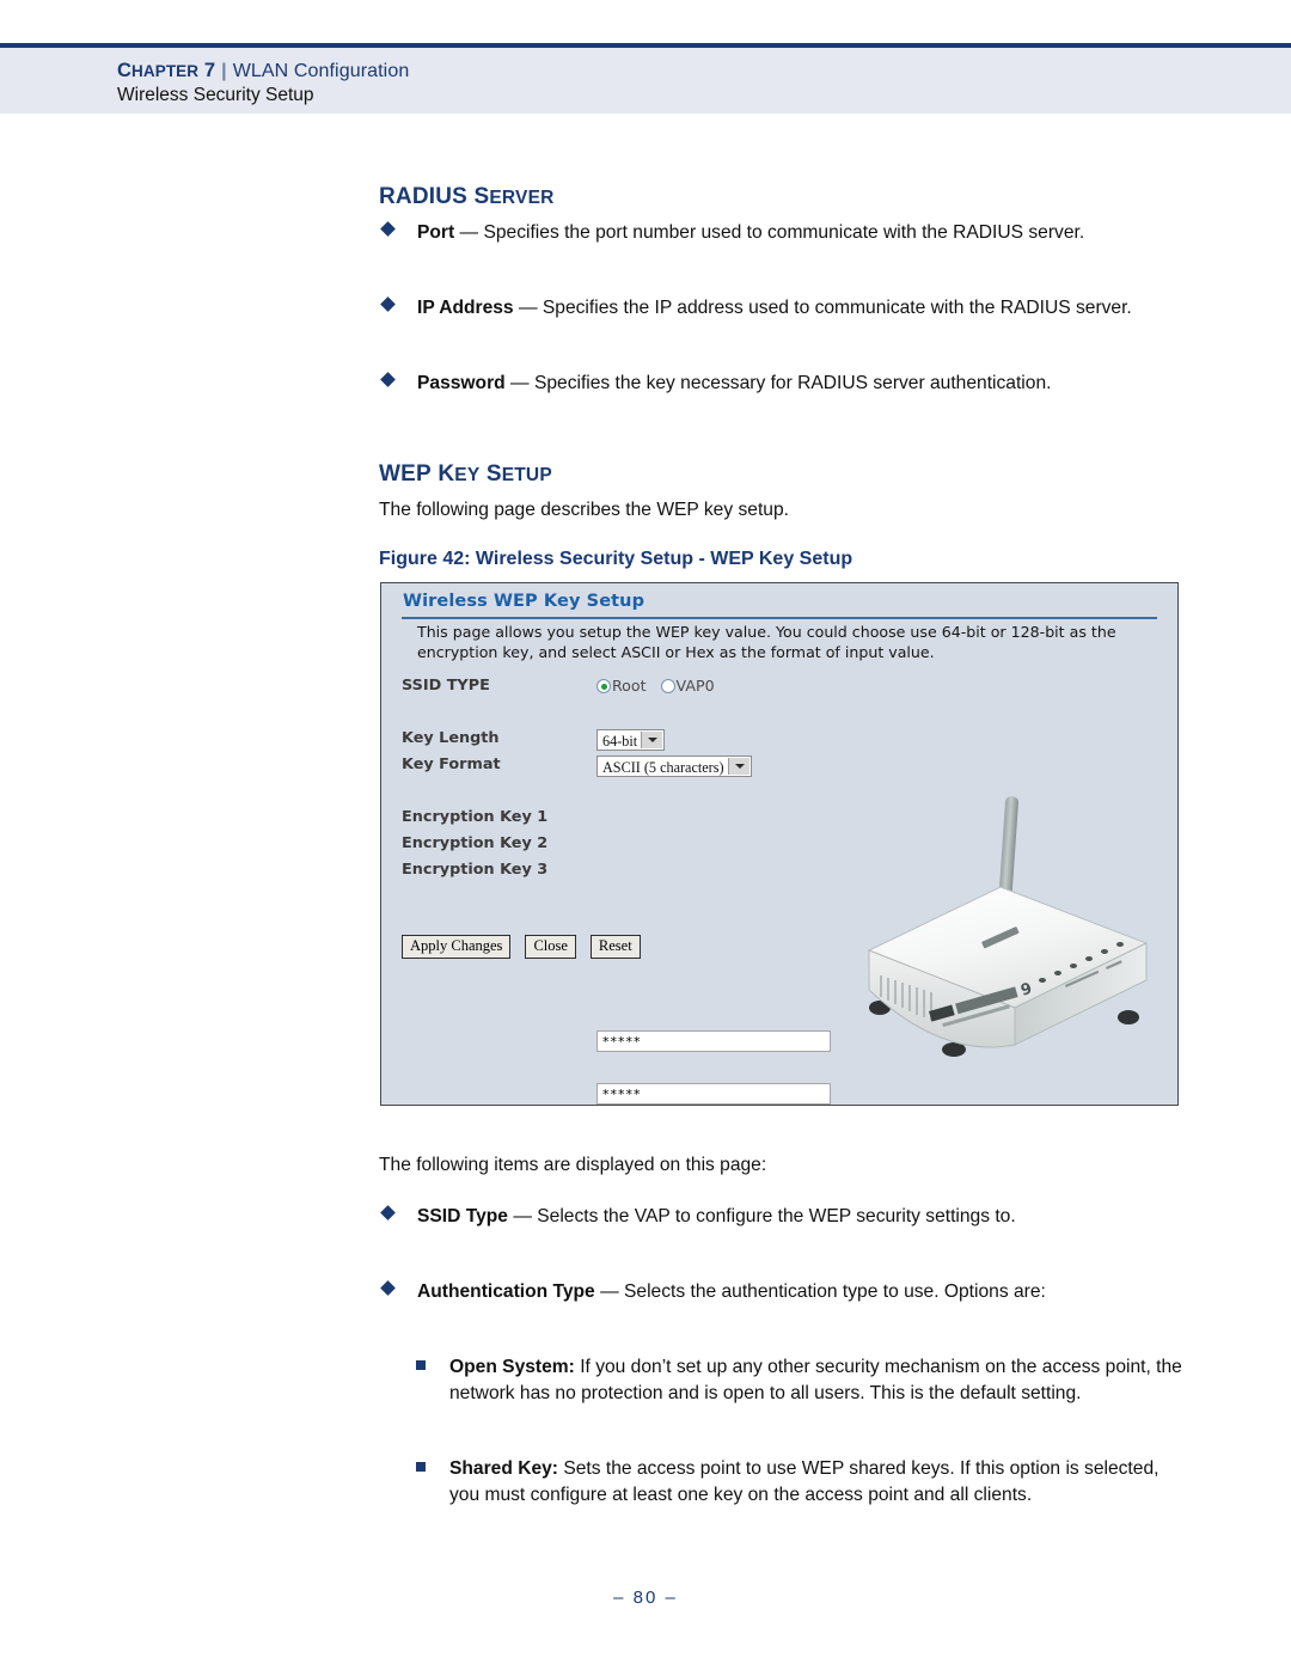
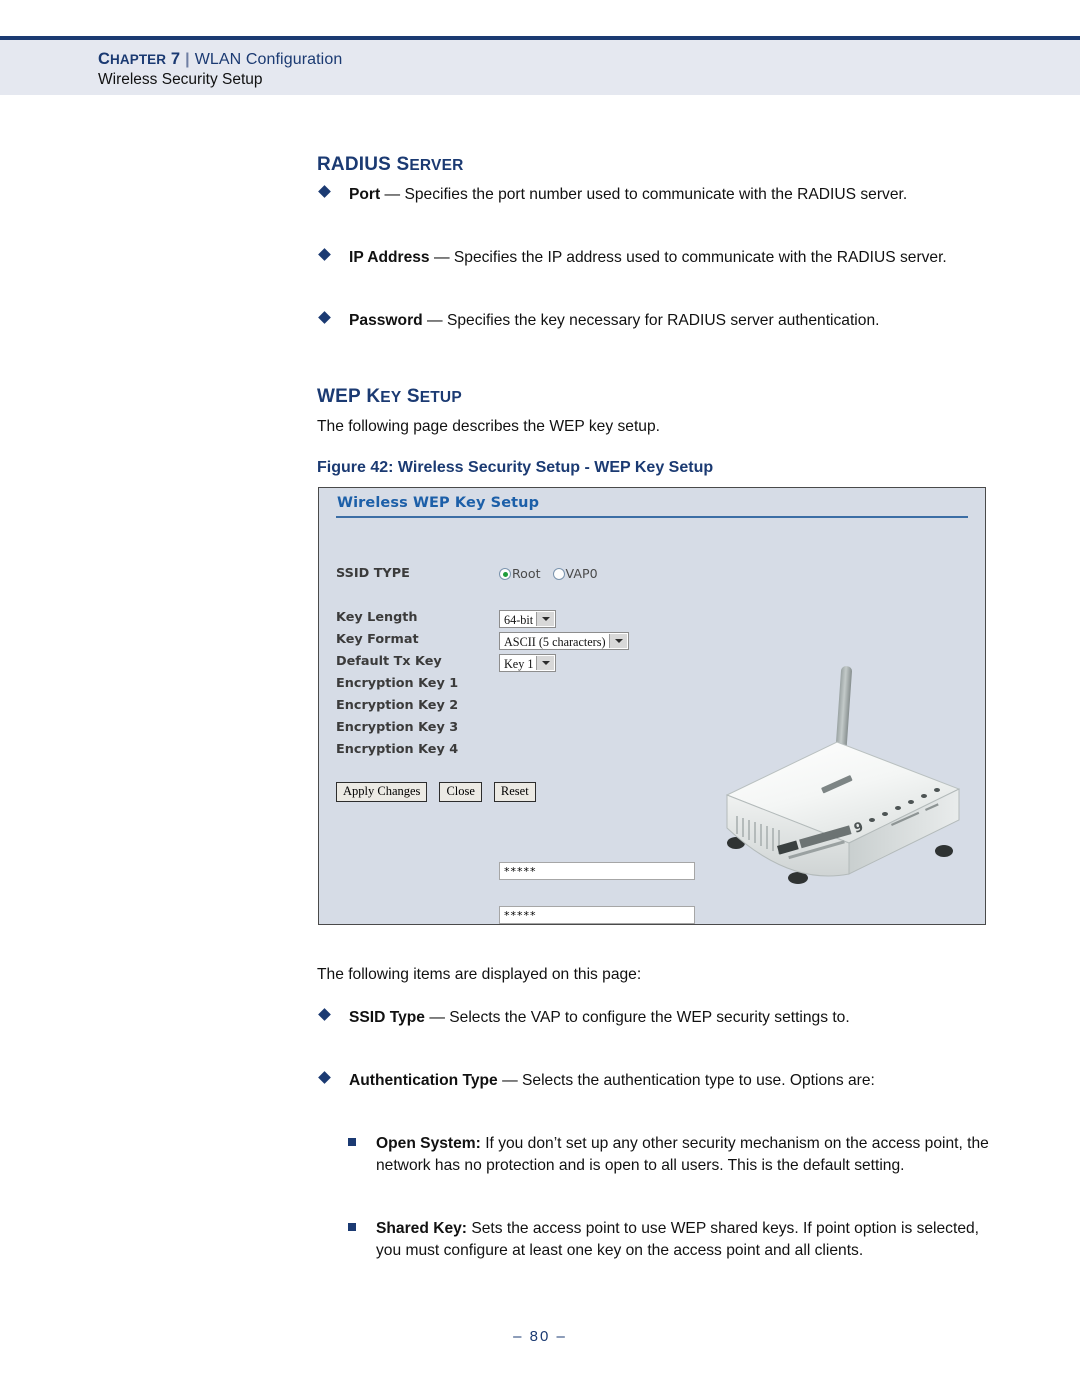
  CHAPTER 7 | WLAN Configuration
  Wireless Security Setup
  RADIUS SERVER
  Port — Specifies the port number used to communicate with the RADIUS server.
  IP Address — Specifies the IP address used to communicate with the RADIUS server.
  Password — Specifies the key necessary for RADIUS server authentication.
  WEP KEY SETUP
  The following page describes the WEP key setup.
  Figure 42: Wireless Security Setup - WEP Key Setup
  Wireless WEP Key Setup
- This page allows you setup the WEP key value. You could choose use 64-bit or 128-bit as the encryption key, and select ASCII or Hex as the format of input value.
  SSID TYPE
  Root VAP0
  Key Length
  64-bit
  Key Format
  ASCII (5 characters)
+ Default Tx Key
+ Key 1
  Encryption Key 1
  *****
  Encryption Key 2
  *****
  Encryption Key 3
+ Encryption Key 4
  Apply Changes Close Reset
  The following items are displayed on this page:
  SSID Type — Selects the VAP to configure the WEP security settings to.
  Authentication Type — Selects the authentication type to use. Options are:
  Open System: If you don’t set up any other security mechanism on the access point, the network has no protection and is open to all users. This is the default setting.
- Shared Key: Sets the access point to use WEP shared keys. If this option is selected, you must configure at least one key on the access point and all clients.
+ Shared Key: Sets the access point to use WEP shared keys. If point option is selected, you must configure at least one key on the access point and all clients.
  – 80 –
